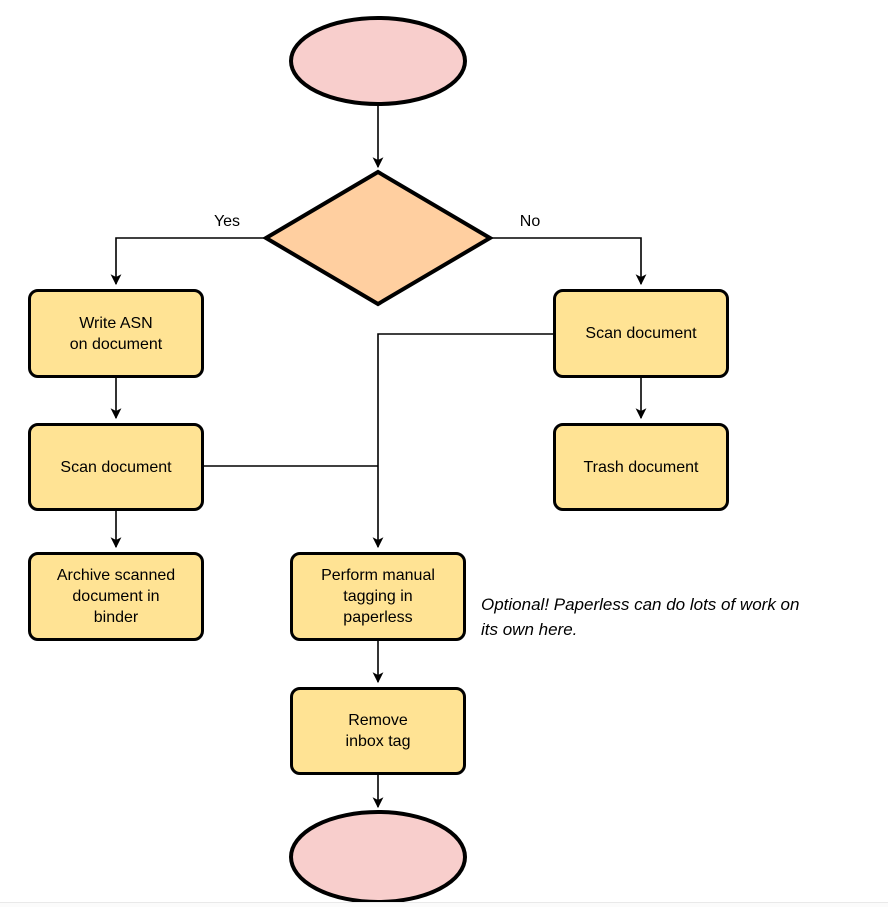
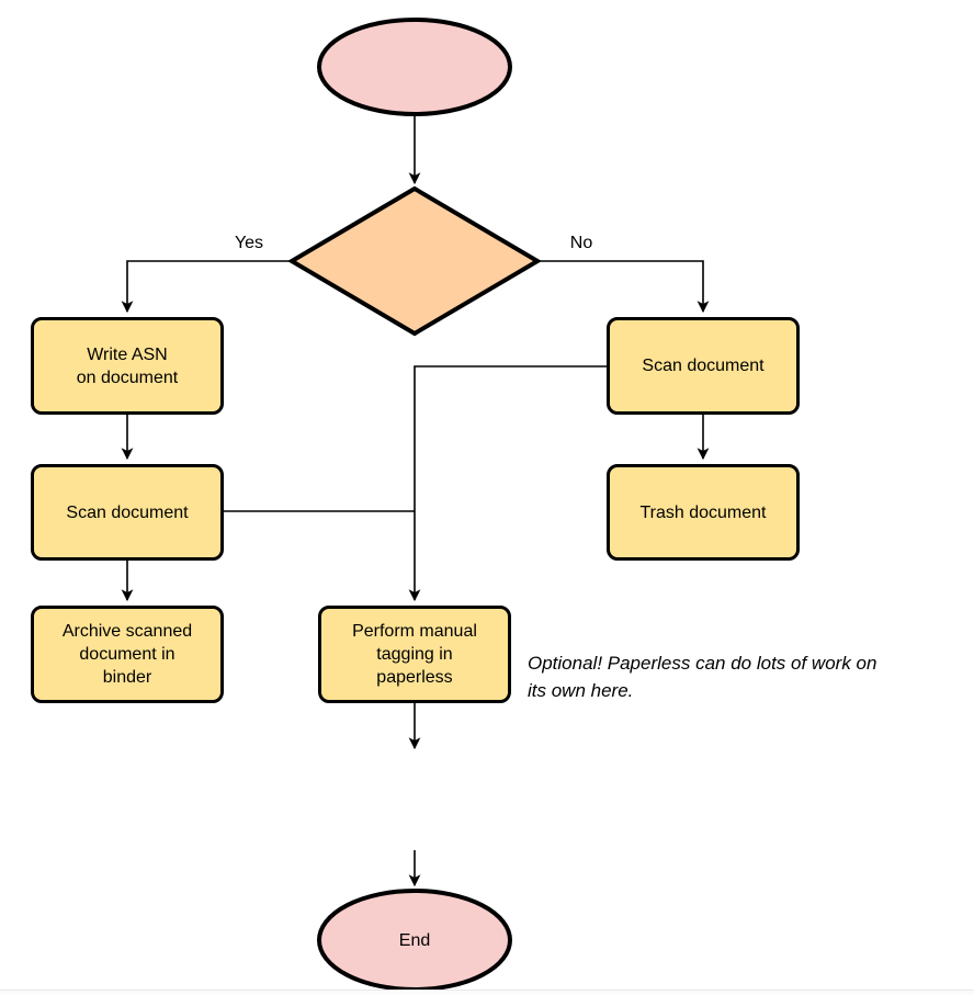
+ End
  Yes
  No
  Write ASN
  on document
  Scan document
  Archive scanned
  document in
  binder
  Scan document
  Trash document
  Perform manual
  tagging in
  paperless
- Remove
- inbox tag
  Optional! Paperless can do lots of work on
  its own here.
